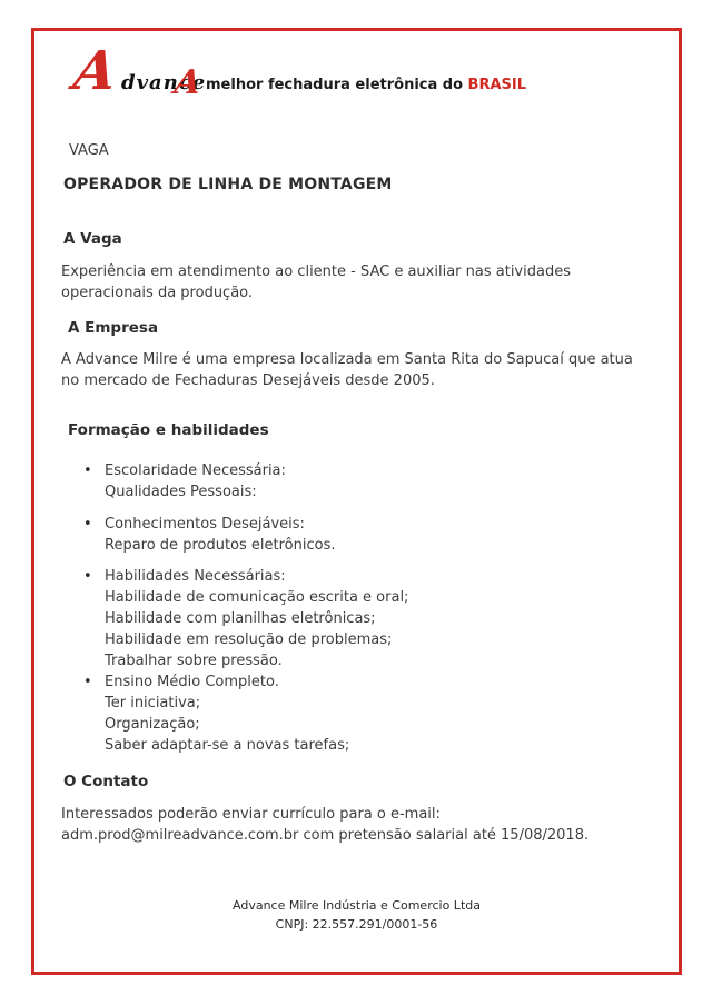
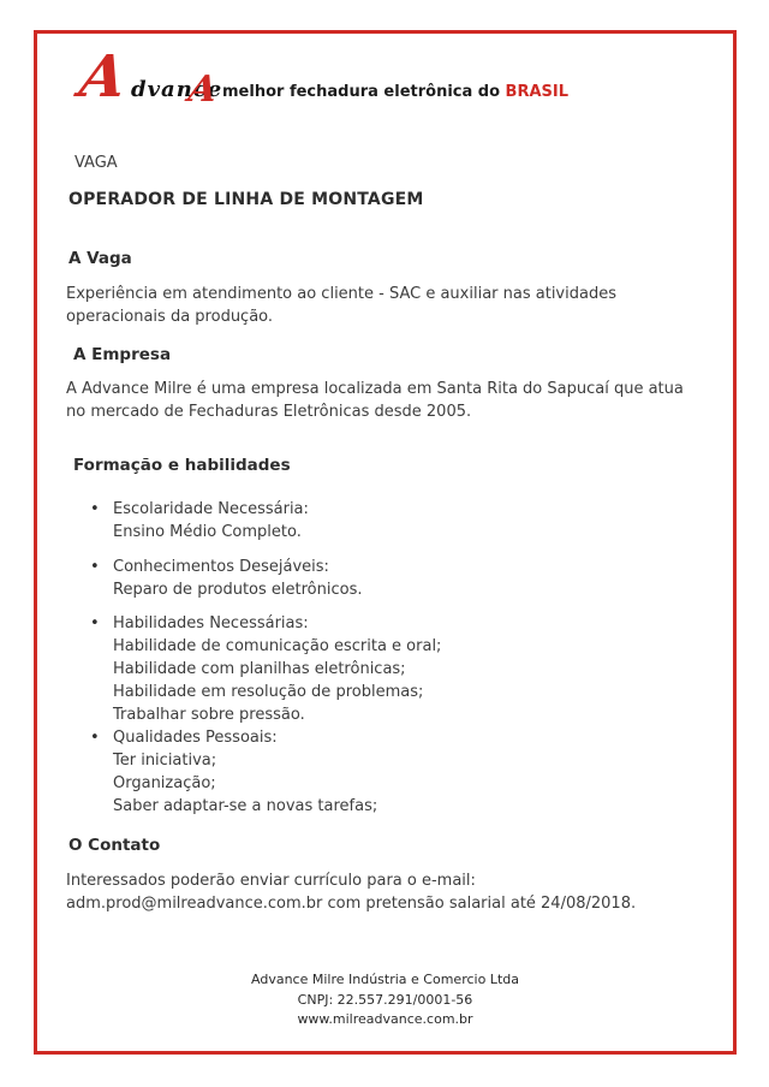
  dvance
  melhor fechadura eletrônica do BRASIL
  VAGA
  OPERADOR DE LINHA DE MONTAGEM
  A Vaga
  Experiência em atendimento ao cliente - SAC e auxiliar nas atividades
  operacionais da produção.
  A Empresa
  A Advance Milre é uma empresa localizada em Santa Rita do Sapucaí que atua
- no mercado de Fechaduras Desejáveis desde 2005.
+ no mercado de Fechaduras Eletrônicas desde 2005.
  Formação e habilidades
  •
  Escolaridade Necessária:
- Qualidades Pessoais:
+ Ensino Médio Completo.
  •
  Conhecimentos Desejáveis:
  Reparo de produtos eletrônicos.
  •
  Habilidades Necessárias:
  Habilidade de comunicação escrita e oral;
  Habilidade com planilhas eletrônicas;
  Habilidade em resolução de problemas;
  Trabalhar sobre pressão.
  •
- Ensino Médio Completo.
+ Qualidades Pessoais:
  Ter iniciativa;
  Organização;
  Saber adaptar-se a novas tarefas;
  O Contato
  Interessados poderão enviar currículo para o e-mail:
- adm.prod@milreadvance.com.br com pretensão salarial até 15/08/2018.
+ adm.prod@milreadvance.com.br com pretensão salarial até 24/08/2018.
  Advance Milre Indústria e Comercio Ltda
  CNPJ: 22.557.291/0001-56
+ www.milreadvance.com.br
